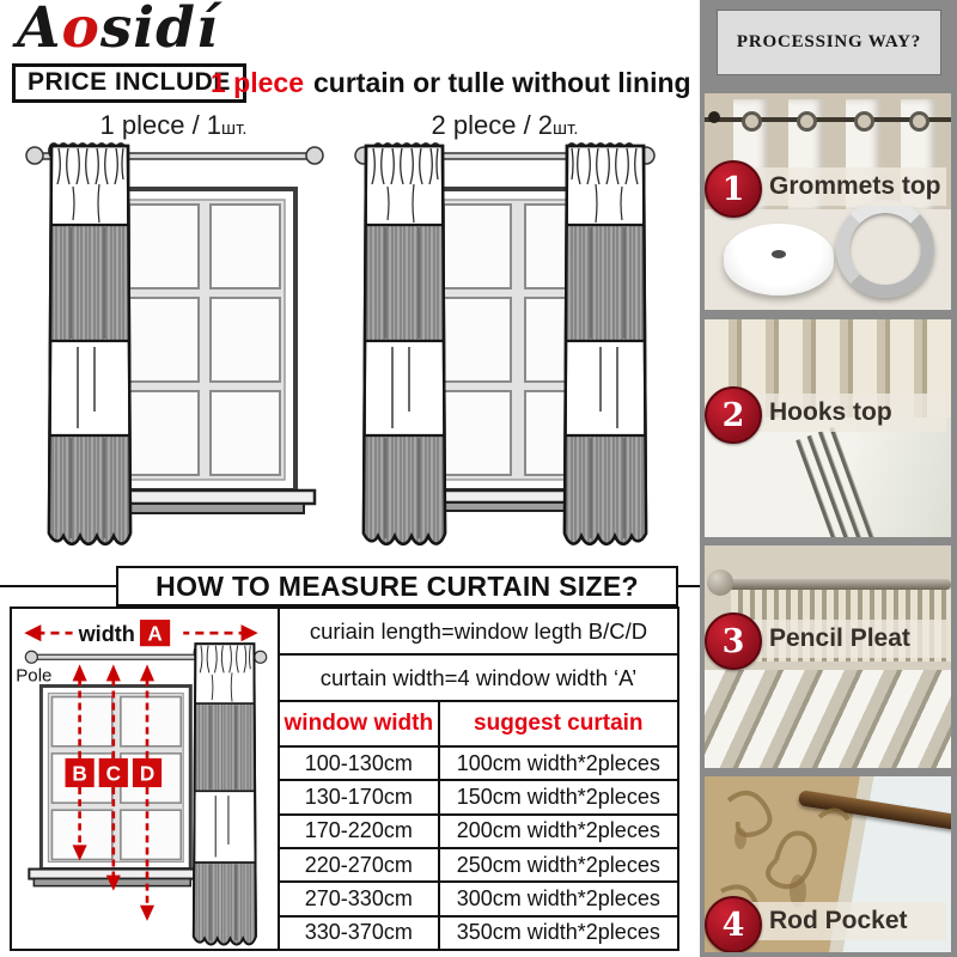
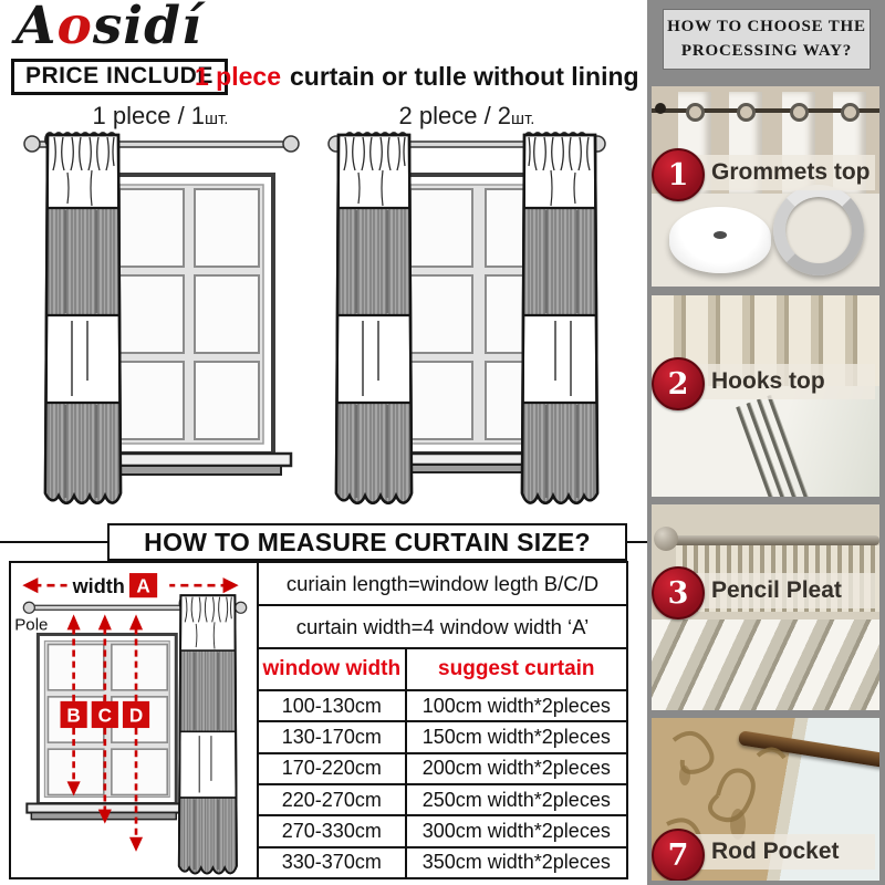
  Aosidí
  PRICE INCLUDE
  1 plece curtain or tulle without lining
  1 plece / 1шт.
  2 plece / 2шт.
  HOW TO MEASURE CURTAIN SIZE?
  Pole
  width
  A
  B
  C
  D
  curiain length=window legth B/C/D
  curtain width=4 window width ‘A’
  window width	suggest curtain
  100-130cm	100cm width*2pleces
  130-170cm	150cm width*2pleces
  170-220cm	200cm width*2pleces
  220-270cm	250cm width*2pleces
  270-330cm	300cm width*2pleces
  330-370cm	350cm width*2pleces
+ HOW TO CHOOSE THE
  PROCESSING WAY?
  1
  Grommets top
  2
  Hooks top
  3
  Pencil Pleat
- 4
+ 7
  Rod Pocket
